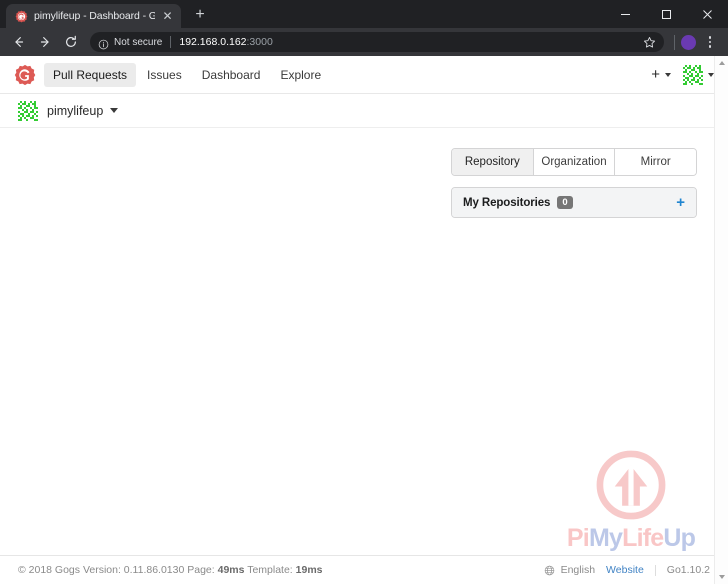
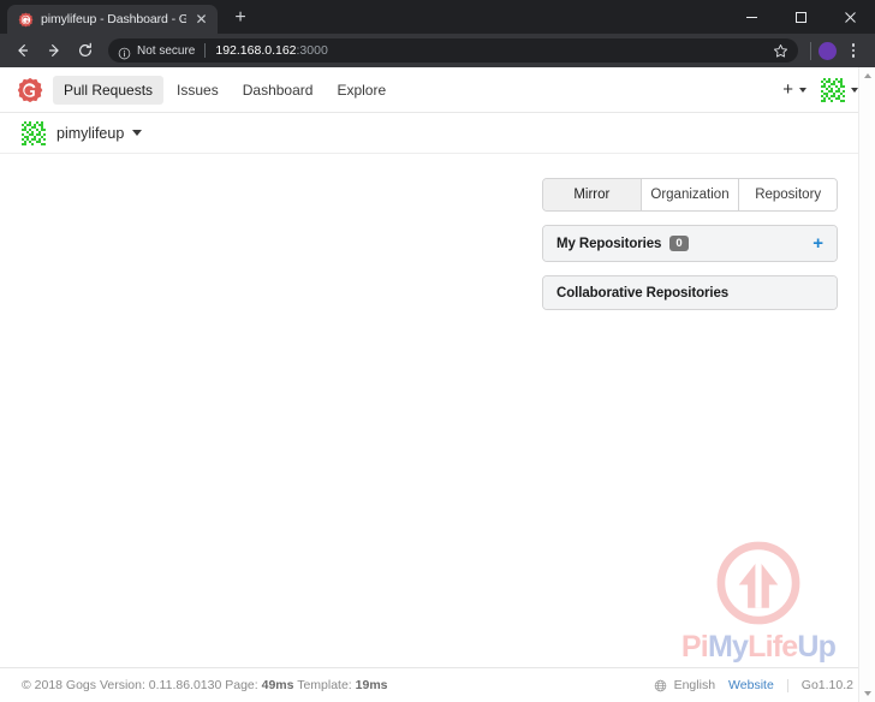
  pimylifeup - Dashboard - G
  ✕
  +
  Not secure
  192.168.0.162:3000
  Pull Requests
  Issues
  Dashboard
  Explore
  +
  pimylifeup
- Repository
+ Mirror
  Organization
- Mirror
+ Repository
  My Repositories
  0
  +
+ Collaborative Repositories
  PiMyLifeUp
  © 2018 Gogs Version: 0.11.86.0130 Page: 49ms Template: 19ms
  English
  Website
  Go1.10.2
